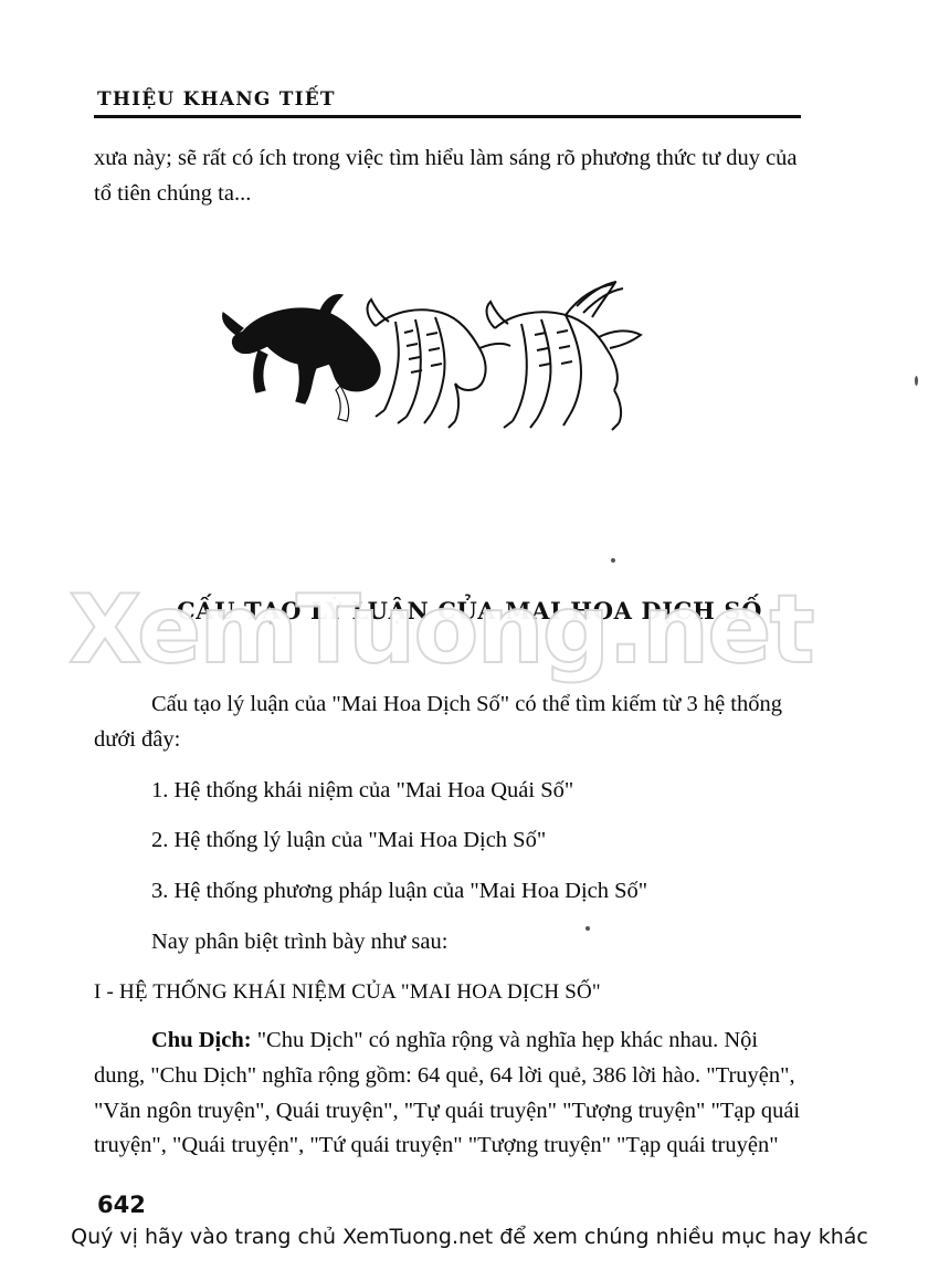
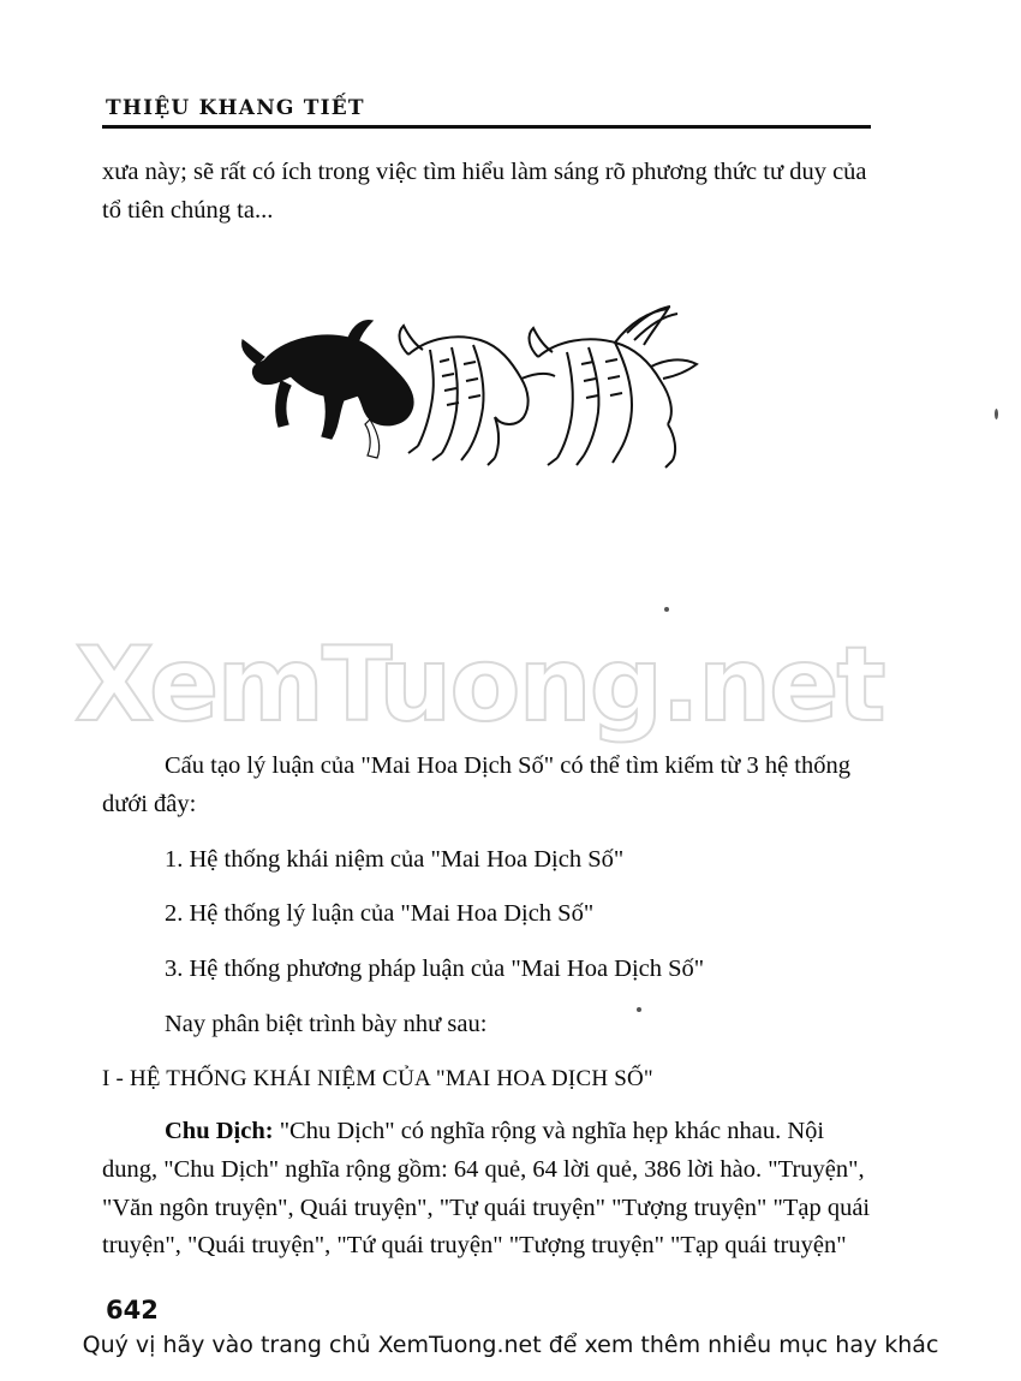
  THIỆU KHANG TIẾT
  xưa này; sẽ rất có ích trong việc tìm hiểu làm sáng rõ phương thức tư duy của tổ tiên chúng ta...
- CẤU TẠO LÝ LUẬN CỦA MAI HOA DỊCH SỐ
  XemTuong.net
  Cấu tạo lý luận của "Mai Hoa Dịch Số" có thể tìm kiếm từ 3 hệ thống dưới đây:
- 1. Hệ thống khái niệm của "Mai Hoa Quái Số"
+ 1. Hệ thống khái niệm của "Mai Hoa Dịch Số"
  2. Hệ thống lý luận của "Mai Hoa Dịch Số"
  3. Hệ thống phương pháp luận của "Mai Hoa Dịch Số"
  Nay phân biệt trình bày như sau:
  I - HỆ THỐNG KHÁI NIỆM CỦA "MAI HOA DỊCH SỐ"
  Chu Dịch: "Chu Dịch" có nghĩa rộng và nghĩa hẹp khác nhau. Nội dung, "Chu Dịch" nghĩa rộng gồm: 64 quẻ, 64 lời quẻ, 386 lời hào. "Truyện", "Văn ngôn truyện", Quái truyện", "Tự quái truyện" "Tượng truyện" "Tạp quái truyện", "Quái truyện", "Tứ quái truyện" "Tượng truyện" "Tạp quái truyện"
  642
- Quý vị hãy vào trang chủ XemTuong.net để xem chúng nhiều mục hay khác
+ Quý vị hãy vào trang chủ XemTuong.net để xem thêm nhiều mục hay khác
